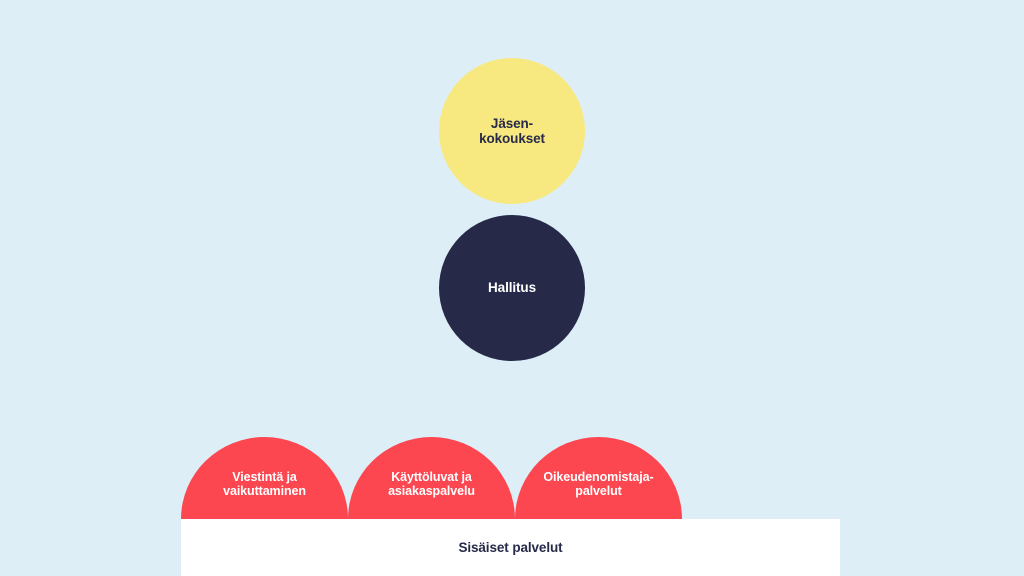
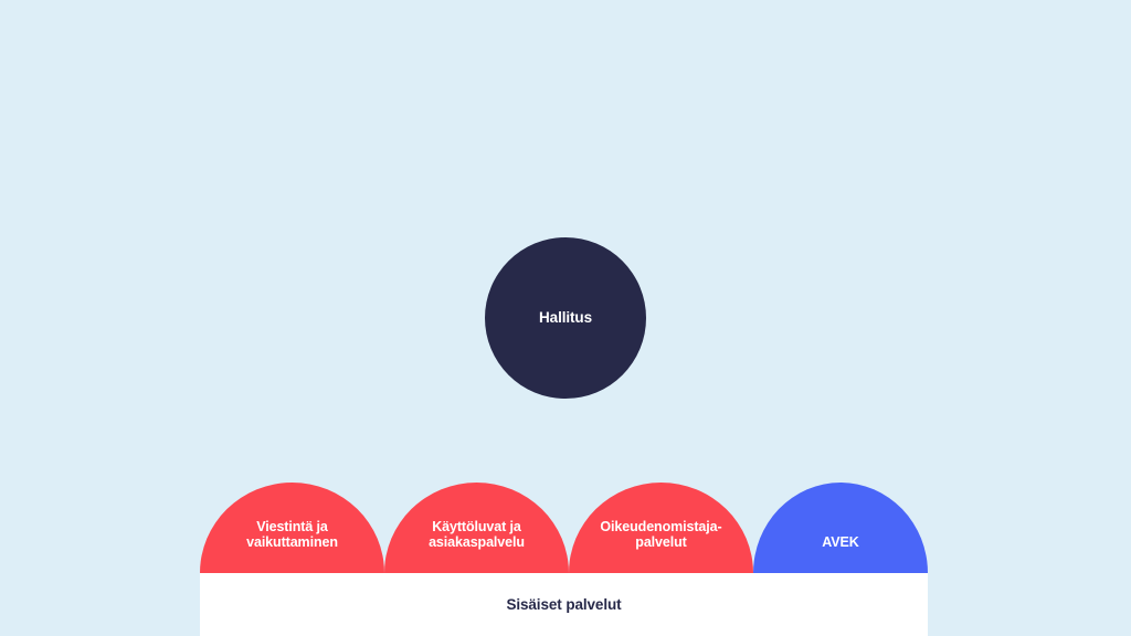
- Jäsen-
- kokoukset
  Hallitus
  Viestintä ja
  vaikuttaminen
  Käyttöluvat ja
  asiakaspalvelu
  Oikeudenomistaja-
  palvelut
+ AVEK
  Sisäiset palvelut
